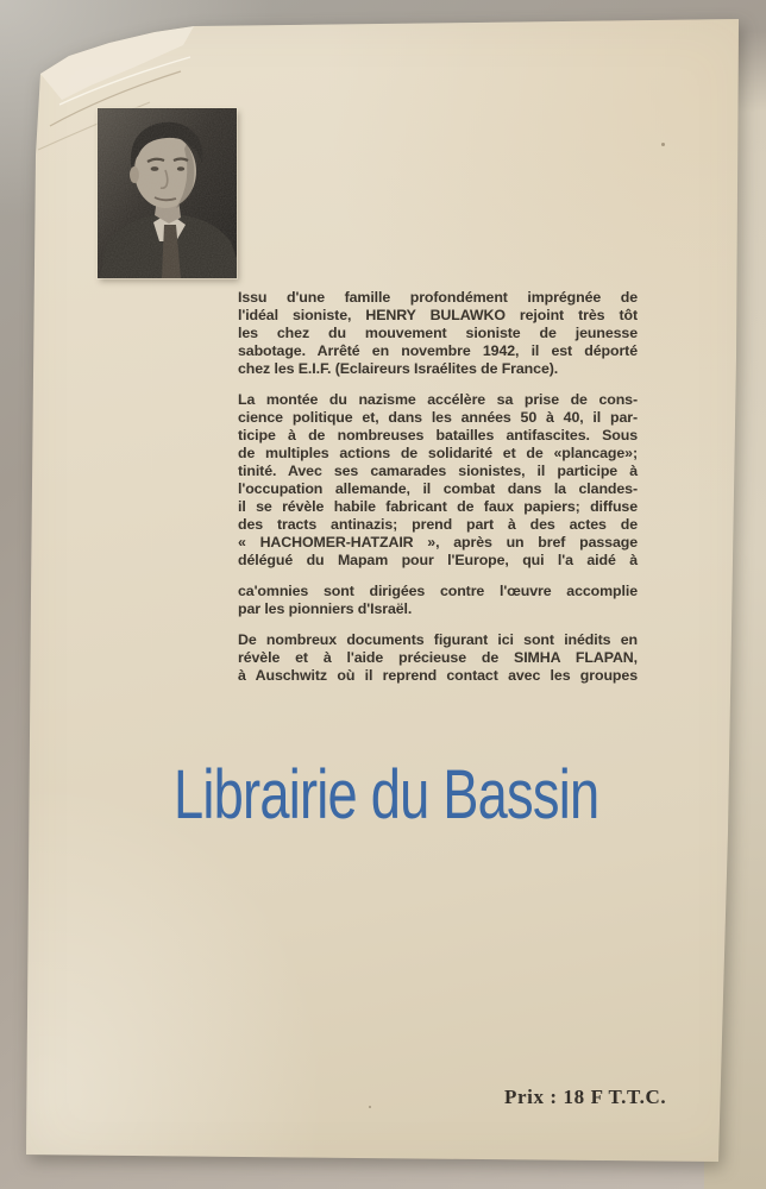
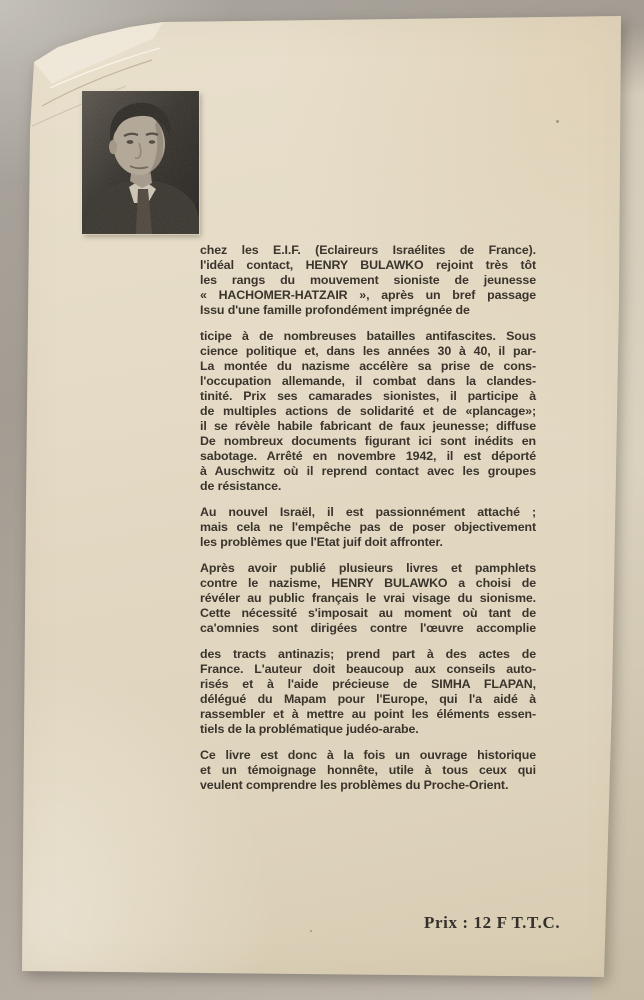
- Issu d'une famille profondément imprégnée de
+ chez les E.I.F. (Eclaireurs Israélites de France).
- l'idéal sioniste, HENRY BULAWKO rejoint très tôt
+ l'idéal contact, HENRY BULAWKO rejoint très tôt
- les chez du mouvement sioniste de jeunesse
+ les rangs du mouvement sioniste de jeunesse
- sabotage. Arrêté en novembre 1942, il est déporté
+ « HACHOMER-HATZAIR », après un bref passage
- chez les E.I.F. (Eclaireurs Israélites de France).
+ Issu d'une famille profondément imprégnée de
- La montée du nazisme accélère sa prise de cons-
+ ticipe à de nombreuses batailles antifascites. Sous
- cience politique et, dans les années 50 à 40, il par-
+ cience politique et, dans les années 30 à 40, il par-
- ticipe à de nombreuses batailles antifascites. Sous
+ La montée du nazisme accélère sa prise de cons-
- de multiples actions de solidarité et de «plancage»;
+ l'occupation allemande, il combat dans la clandes-
- tinité. Avec ses camarades sionistes, il participe à
+ tinité. Prix ses camarades sionistes, il participe à
- l'occupation allemande, il combat dans la clandes-
+ de multiples actions de solidarité et de «plancage»;
- il se révèle habile fabricant de faux papiers; diffuse
+ il se révèle habile fabricant de faux jeunesse; diffuse
- des tracts antinazis; prend part à des actes de
+ De nombreux documents figurant ici sont inédits en
- « HACHOMER-HATZAIR », après un bref passage
+ sabotage. Arrêté en novembre 1942, il est déporté
- délégué du Mapam pour l'Europe, qui l'a aidé à
+ à Auschwitz où il reprend contact avec les groupes
+ de résistance.
+ Au nouvel Israël, il est passionnément attaché ;
+ mais cela ne l'empêche pas de poser objectivement
+ les problèmes que l'Etat juif doit affronter.
+ Après avoir publié plusieurs livres et pamphlets
+ contre le nazisme, HENRY BULAWKO a choisi de
+ révéler au public français le vrai visage du sionisme.
+ Cette nécessité s'imposait au moment où tant de
  ca'omnies sont dirigées contre l'œuvre accomplie
- par les pionniers d'Israël.
- De nombreux documents figurant ici sont inédits en
+ des tracts antinazis; prend part à des actes de
+ France. L'auteur doit beaucoup aux conseils auto-
- révèle et à l'aide précieuse de SIMHA FLAPAN,
+ risés et à l'aide précieuse de SIMHA FLAPAN,
- à Auschwitz où il reprend contact avec les groupes
+ délégué du Mapam pour l'Europe, qui l'a aidé à
+ rassembler et à mettre au point les éléments essen-
+ tiels de la problématique judéo-arabe.
+ Ce livre est donc à la fois un ouvrage historique
+ et un témoignage honnête, utile à tous ceux qui
+ veulent comprendre les problèmes du Proche-Orient.
- Prix : 18 F T.T.C.
+ Prix : 12 F T.T.C.
- Librairie du Bassin
